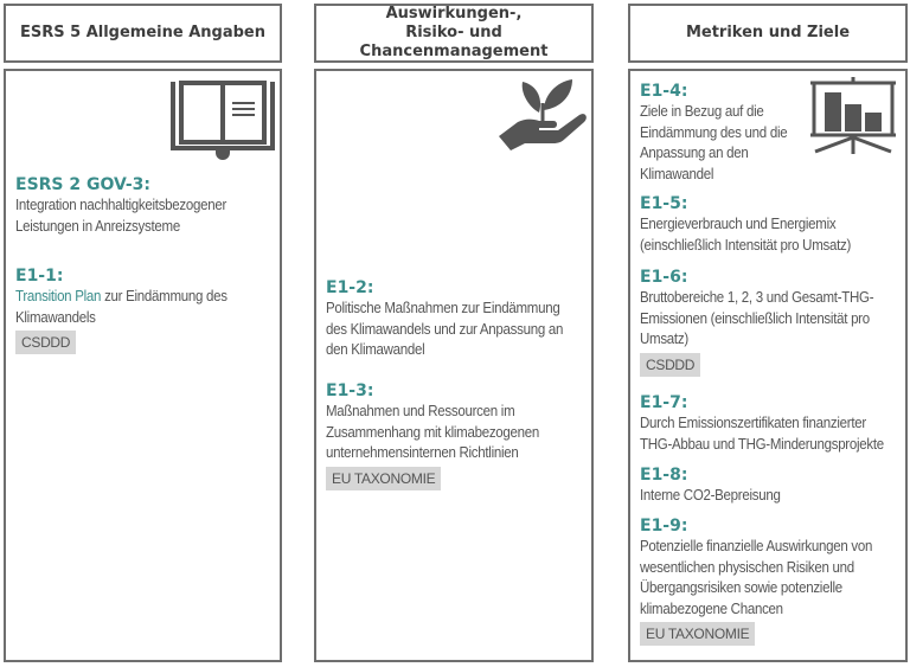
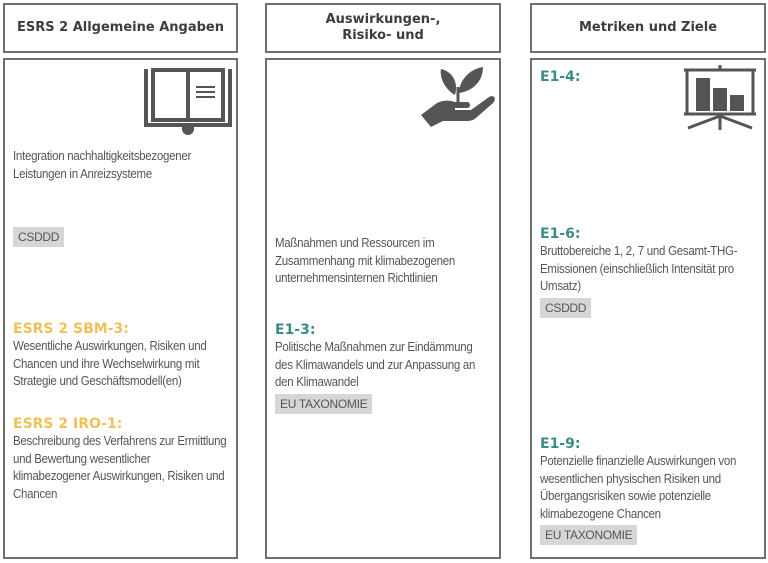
- ESRS 5 Allgemeine Angaben
+ ESRS 2 Allgemeine Angaben
- ESRS 2 GOV-3:
  Integration nachhaltigkeitsbezogener Leistungen in Anreizsysteme
- E1-1:
- Transition Plan zur Eindämmung des Klimawandels
  CSDDD
+ ESRS 2 SBM-3:
+ Wesentliche Auswirkungen, Risiken und Chancen und ihre Wechselwirkung mit Strategie und Geschäftsmodell(en)
+ ESRS 2 IRO-1:
+ Beschreibung des Verfahrens zur Ermittlung und Bewertung wesentlicher klimabezogener Auswirkungen, Risiken und Chancen
  Auswirkungen-,
  Risiko- und
- Chancenmanagement
- E1-2:
- Politische Maßnahmen zur Eindämmung des Klimawandels und zur Anpassung an den Klimawandel
+ Maßnahmen und Ressourcen im Zusammenhang mit klimabezogenen unternehmensinternen Richtlinien
  E1-3:
- Maßnahmen und Ressourcen im Zusammenhang mit klimabezogenen unternehmensinternen Richtlinien
+ Politische Maßnahmen zur Eindämmung des Klimawandels und zur Anpassung an den Klimawandel
  EU TAXONOMIE
  Metriken und Ziele
  E1-4:
- Ziele in Bezug auf die Eindämmung des und die Anpassung an den Klimawandel
- E1-5:
- Energieverbrauch und Energiemix (einschließlich Intensität pro Umsatz)
  E1-6:
- Bruttobereiche 1, 2, 3 und Gesamt-THG-Emissionen (einschließlich Intensität pro Umsatz)
+ Bruttobereiche 1, 2, 7 und Gesamt-THG-Emissionen (einschließlich Intensität pro Umsatz)
  CSDDD
- E1-7:
- Durch Emissionszertifikaten finanzierter THG-Abbau und THG-Minderungsprojekte
- E1-8:
- Interne CO2-Bepreisung
  E1-9:
  Potenzielle finanzielle Auswirkungen von wesentlichen physischen Risiken und Übergangsrisiken sowie potenzielle klimabezogene Chancen
  EU TAXONOMIE
